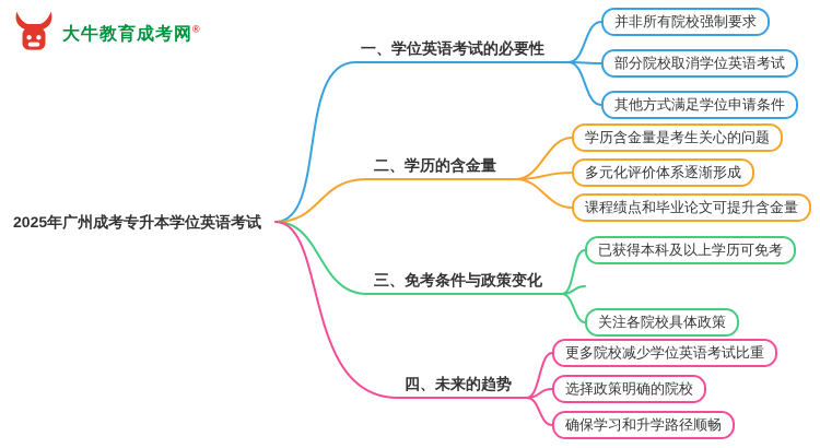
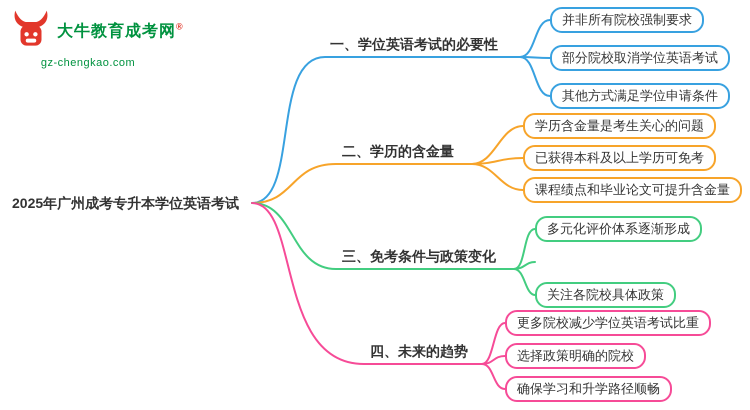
  大牛教育成考网®
+ gz-chengkao.com
  2025年广州成考专升本学位英语考试
  一、学位英语考试的必要性
  二、学历的含金量
  三、免考条件与政策变化
  四、未来的趋势
  并非所有院校强制要求
  部分院校取消学位英语考试
  其他方式满足学位申请条件
  学历含金量是考生关心的问题
- 多元化评价体系逐渐形成
+ 已获得本科及以上学历可免考
  课程绩点和毕业论文可提升含金量
- 已获得本科及以上学历可免考
+ 多元化评价体系逐渐形成
  关注各院校具体政策
  更多院校减少学位英语考试比重
  选择政策明确的院校
  确保学习和升学路径顺畅
